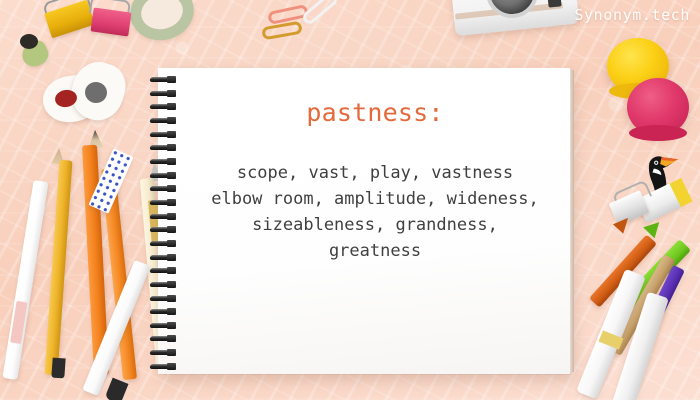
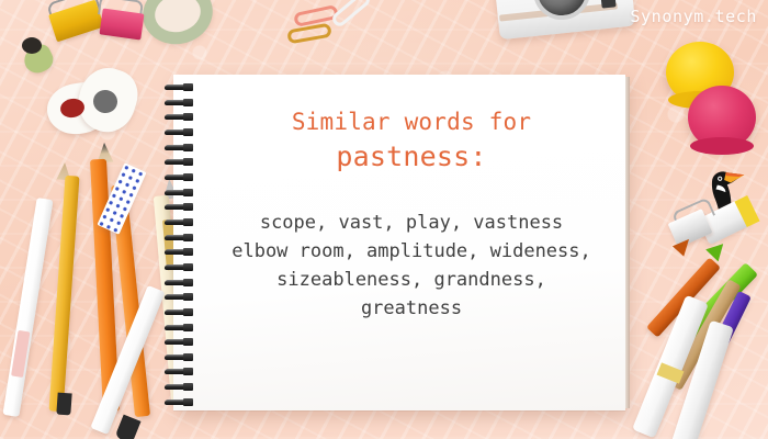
+ Similar words for
  pastness:
  scope, vast, play, vastness
  elbow room, amplitude, wideness,
  sizeableness, grandness,
  greatness
  Synonym.tech
